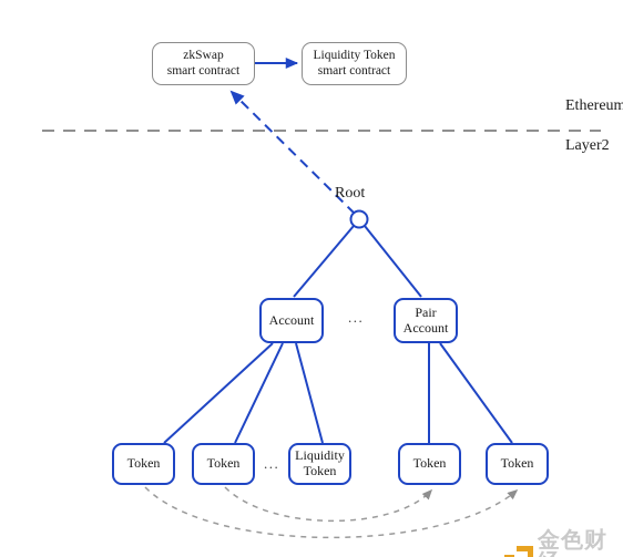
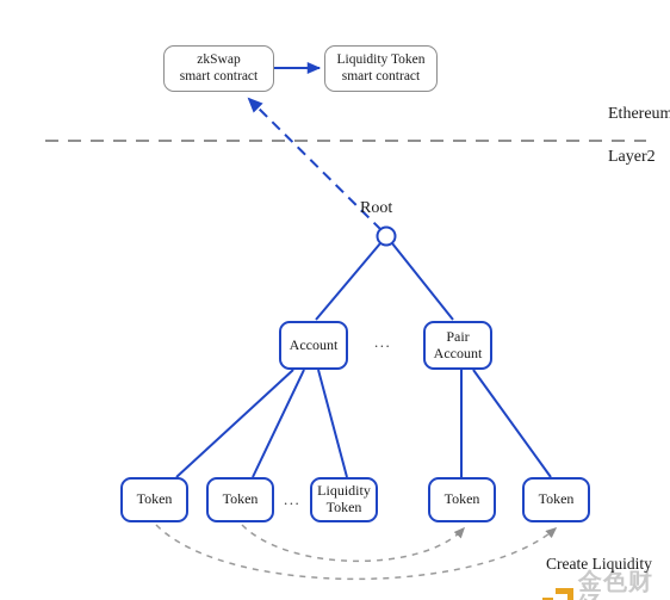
  Ethereum
  Layer2
  zkSwap
  smart contract
  Liquidity Token
  smart contract
  Root
  Account
  Pair
  Account
  ...
  Token
  Token
  ...
  Liquidity
  Token
  Token
  Token
+ Create Liquidity
  金色财
